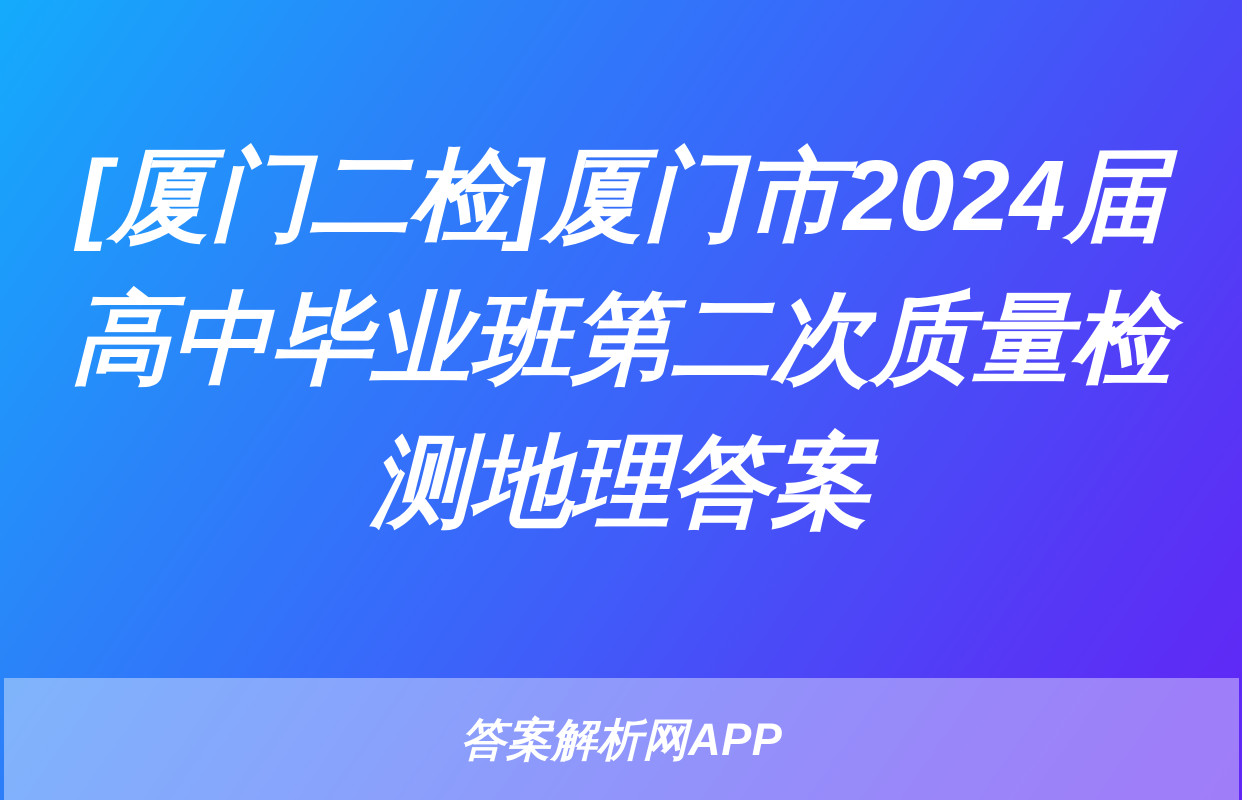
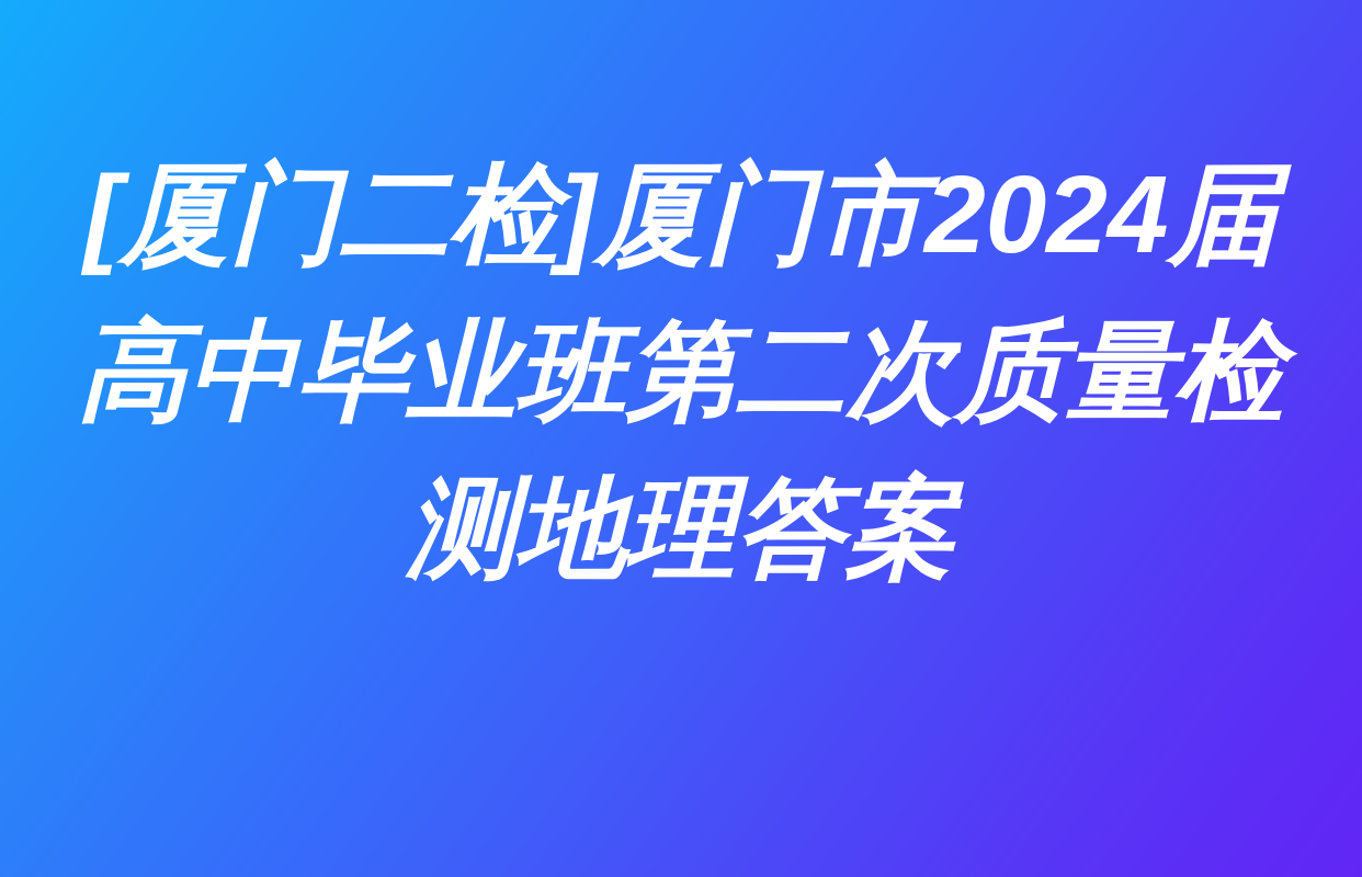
  [厦门二检]厦门市2024届高中毕业班第二次质量检测地理答案
- 答案解析网APP
